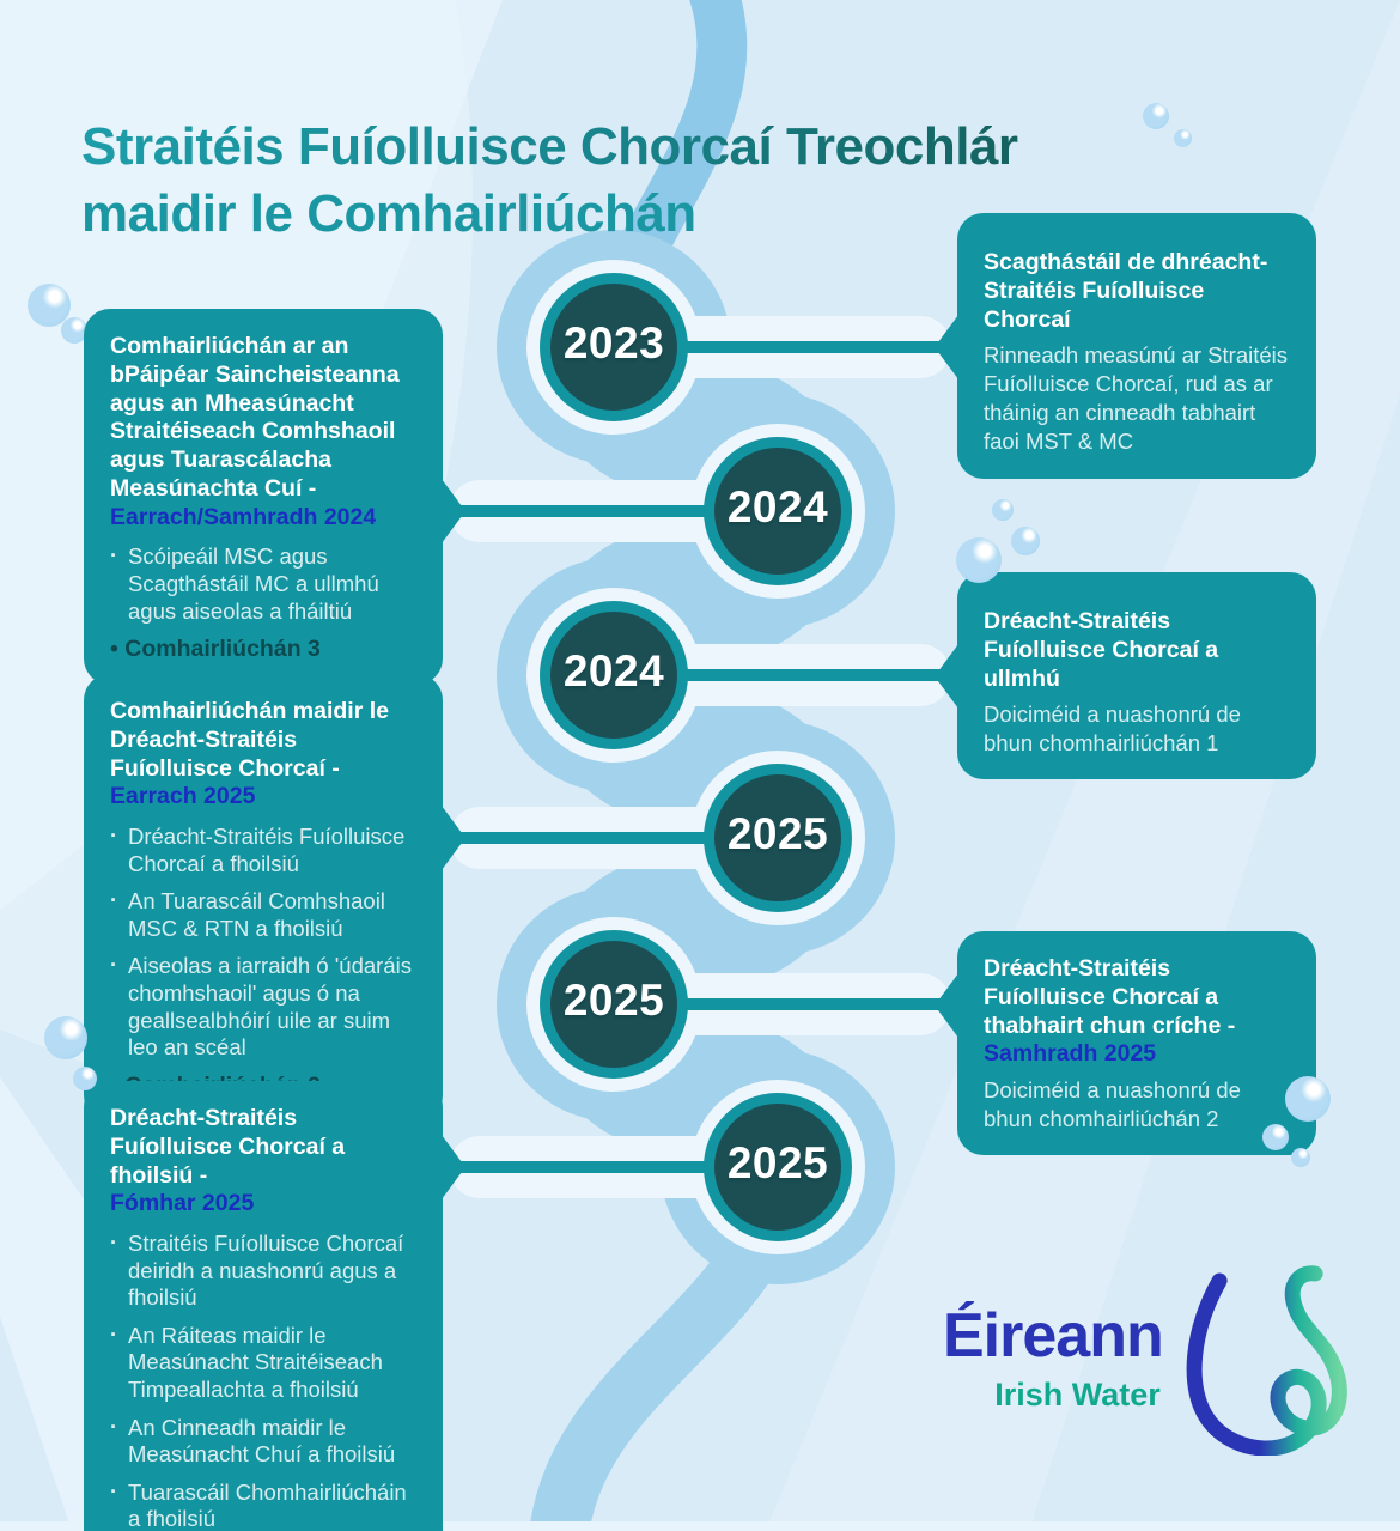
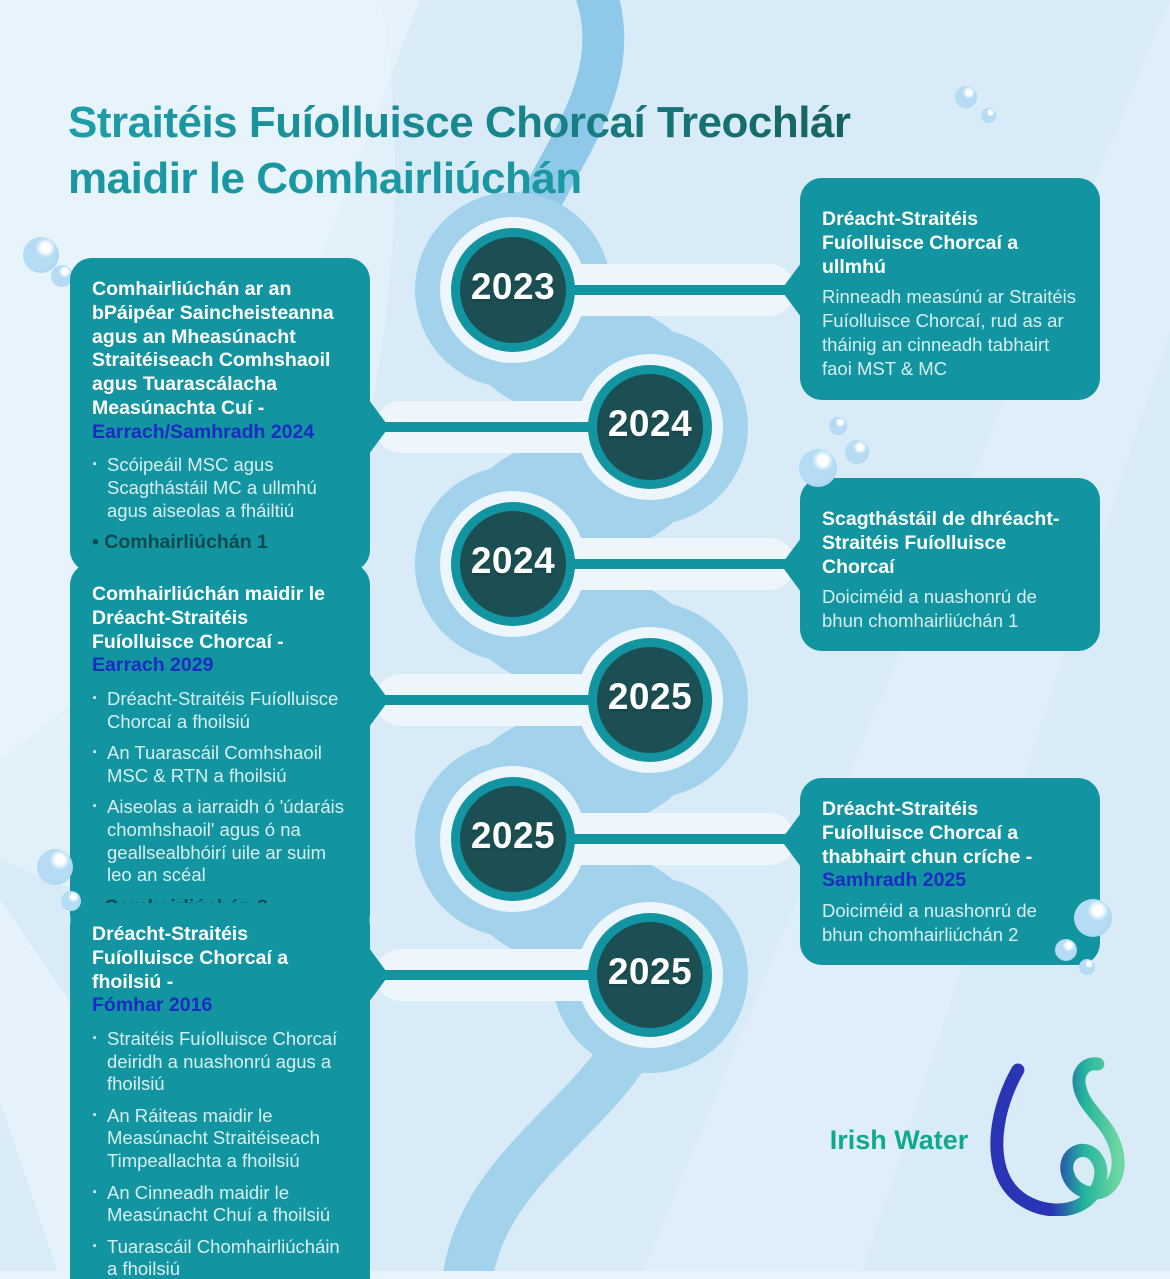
  2023
  2024
  2024
  2025
  2025
  2025
  Straitéis Fuíolluisce Chorcaí Treochlár
  maidir le Comhairliúchán
  Comhairliúchán ar an bPáipéar Saincheisteanna agus an Mheasúnacht Straitéiseach Comhshaoil agus Tuarascálacha Measúnachta Cuí - Earrach/Samhradh 2024
  Scóipeáil MSC agus Scagthástáil MC a ullmhú agus aiseolas a fháiltiú
- Comhairliúchán 3
+ Comhairliúchán 1
- Comhairliúchán maidir le Dréacht-Straitéis Fuíolluisce Chorcaí - Earrach 2025
+ Comhairliúchán maidir le Dréacht-Straitéis Fuíolluisce Chorcaí - Earrach 2029
  Dréacht-Straitéis Fuíolluisce Chorcaí a fhoilsiú
  An Tuarascáil Comhshaoil MSC & RTN a fhoilsiú
  Aiseolas a iarraidh ó 'údaráis chomhshaoil' agus ó na geallsealbhóirí uile ar suim leo an scéal
  Dréacht-Straitéis Fuíolluisce Chorcaí a fhoilsiú -
- Fómhar 2025
+ Fómhar 2016
  Straitéis Fuíolluisce Chorcaí deiridh a nuashonrú agus a fhoilsiú
  An Ráiteas maidir le Measúnacht Straitéiseach Timpeallachta a fhoilsiú
  An Cinneadh maidir le Measúnacht Chuí a fhoilsiú
  Tuarascáil Chomhairliúcháin a fhoilsiú
- Scagthástáil de dhréacht-Straitéis Fuíolluisce Chorcaí
+ Dréacht-Straitéis Fuíolluisce Chorcaí a ullmhú
  Rinneadh measúnú ar Straitéis Fuíolluisce Chorcaí, rud as ar tháinig an cinneadh tabhairt faoi MST & MC
- Dréacht-Straitéis Fuíolluisce Chorcaí a ullmhú
+ Scagthástáil de dhréacht-Straitéis Fuíolluisce Chorcaí
  Doiciméid a nuashonrú de bhun chomhairliúchán 1
  Dréacht-Straitéis Fuíolluisce Chorcaí a thabhairt chun críche - Samhradh 2025
  Doiciméid a nuashonrú de bhun chomhairliúchán 2
- Éireann
  Irish Water
